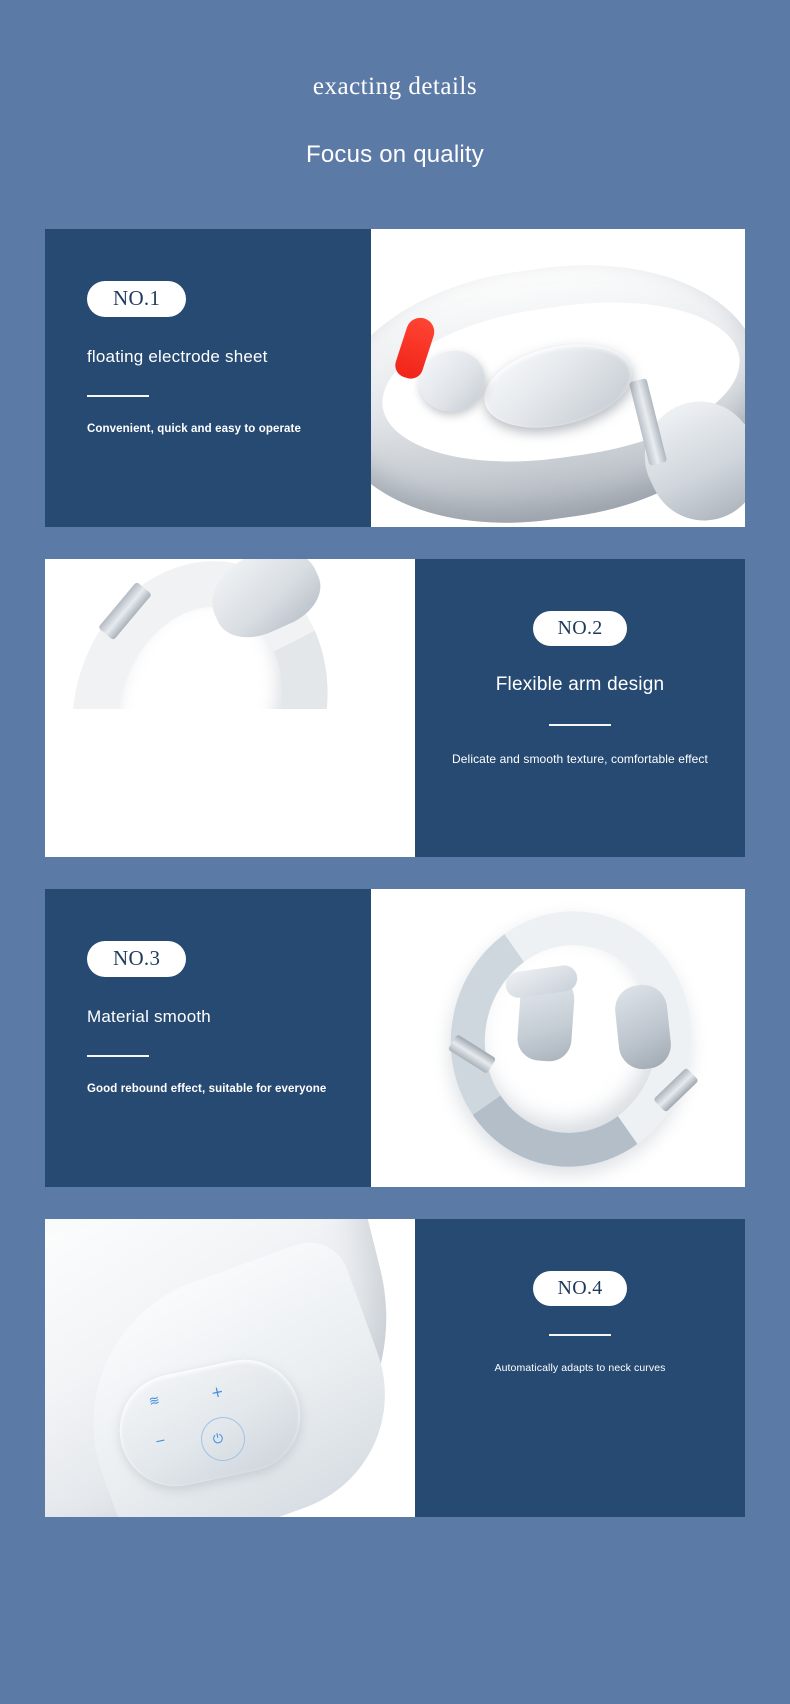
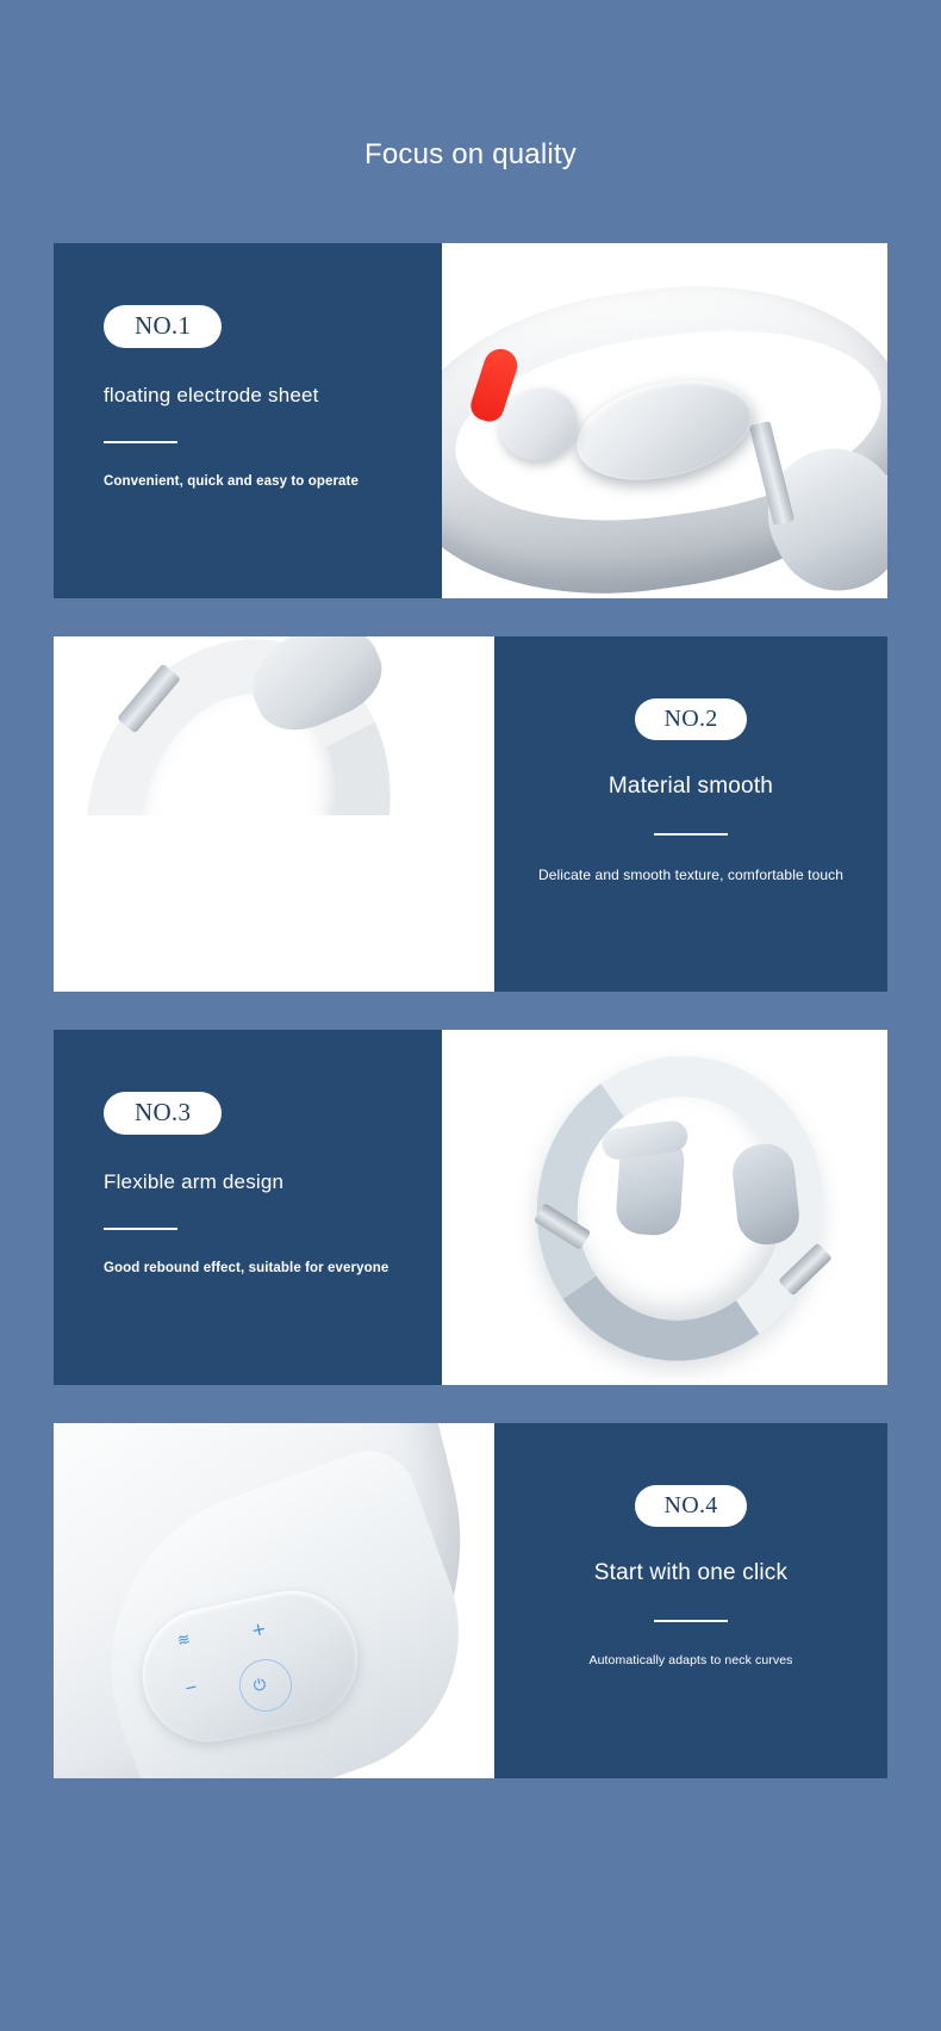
- exacting details
  Focus on quality
  NO.1
  floating electrode sheet
  Convenient, quick and easy to operate
  NO.2
- Flexible arm design
+ Material smooth
- Delicate and smooth texture, comfortable effect
+ Delicate and smooth texture, comfortable touch
  NO.3
- Material smooth
+ Flexible arm design
  Good rebound effect, suitable for everyone
  NO.4
+ Start with one click
  Automatically adapts to neck curves
